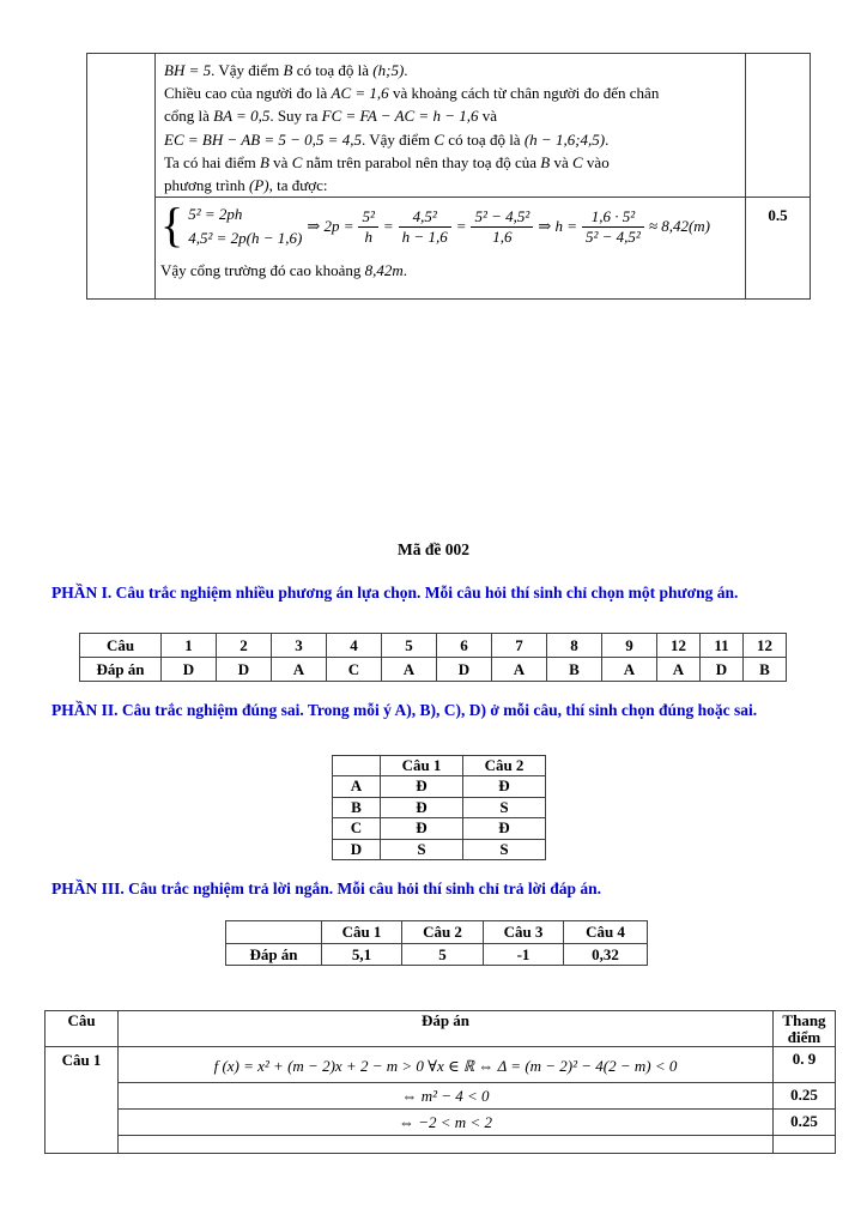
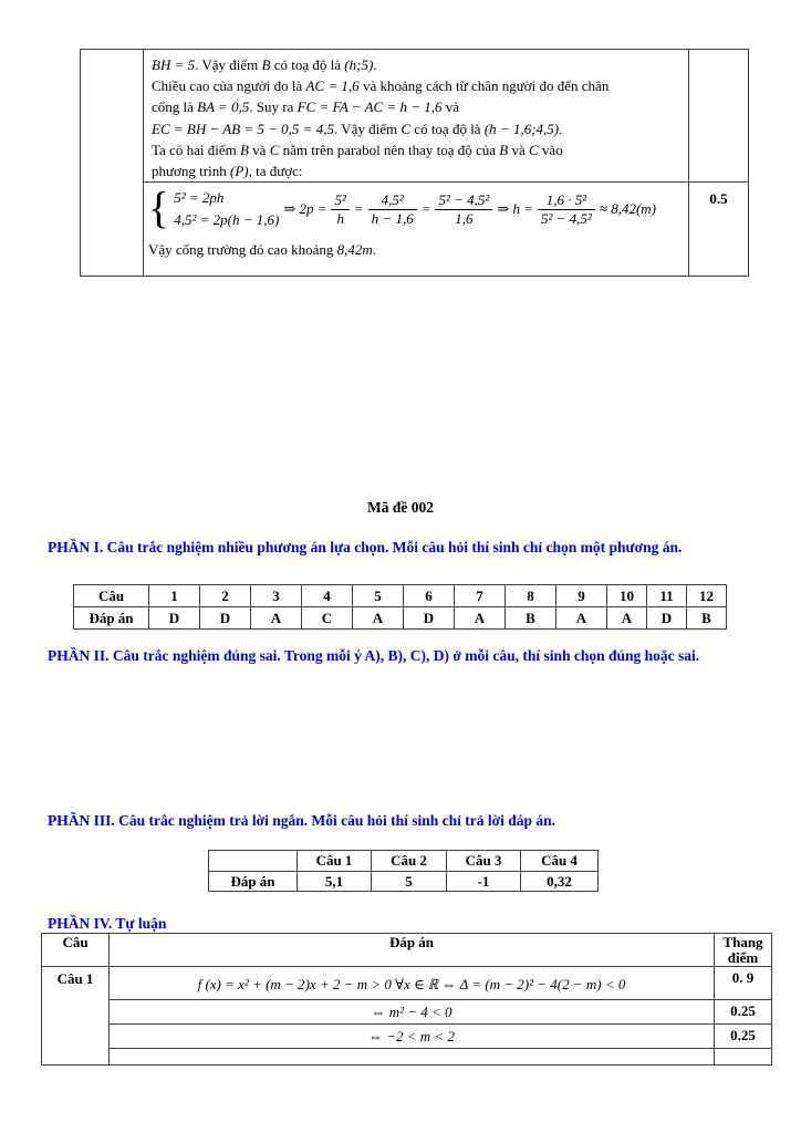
  	BH = 5. Vậy điểm B có toạ độ là (h;5). Chiều cao của người đo là AC = 1,6 và khoảng cách từ chân người đo đến chân cổng là BA = 0,5. Suy ra FC = FA − AC = h − 1,6 và EC = BH − AB = 5 − 0,5 = 4,5. Vậy điểm C có toạ độ là (h − 1,6;4,5). Ta có hai điểm B và C nằm trên parabol nên thay toạ độ của B và C vào phương trình (P), ta được:
  { 5² = 2ph 4,5² = 2p(h − 1,6) ⇒ 2p = 5² h = 4,5² h − 1,6 = 5² − 4,5² 1,6 ⇒ h = 1,6 · 5² 5² − 4,5² ≈ 8,42(m) Vậy cổng trường đó cao khoảng 8,42m.	0.5
  Mã đề 002
  PHẦN I. Câu trắc nghiệm nhiều phương án lựa chọn. Mỗi câu hỏi thí sinh chỉ chọn một phương án.
- Câu	1	2	3	4	5	6	7	8	9	12	11	12
+ Câu	1	2	3	4	5	6	7	8	9	10	11	12
  Đáp án	D	D	A	C	A	D	A	B	A	A	D	B
  PHẦN II. Câu trắc nghiệm đúng sai. Trong mỗi ý A), B), C), D) ở mỗi câu, thí sinh chọn đúng hoặc sai.
- 	Câu 1	Câu 2
- A	Đ	Đ
- B	Đ	S
- C	Đ	Đ
- D	S	S
  PHẦN III. Câu trắc nghiệm trả lời ngắn. Mỗi câu hỏi thí sinh chỉ trả lời đáp án.
  	Câu 1	Câu 2	Câu 3	Câu 4
  Đáp án	5,1	5	-1	0,32
+ PHẦN IV. Tự luận
  Câu	Đáp án	Thang điểm
  Câu 1	f (x) = x² + (m − 2)x + 2 − m > 0 ∀x ∈ ℝ ⇔ Δ = (m − 2)² − 4(2 − m) < 0	0. 9
  ⇔ m² − 4 < 0	0.25
  ⇔ −2 < m < 2	0.25
